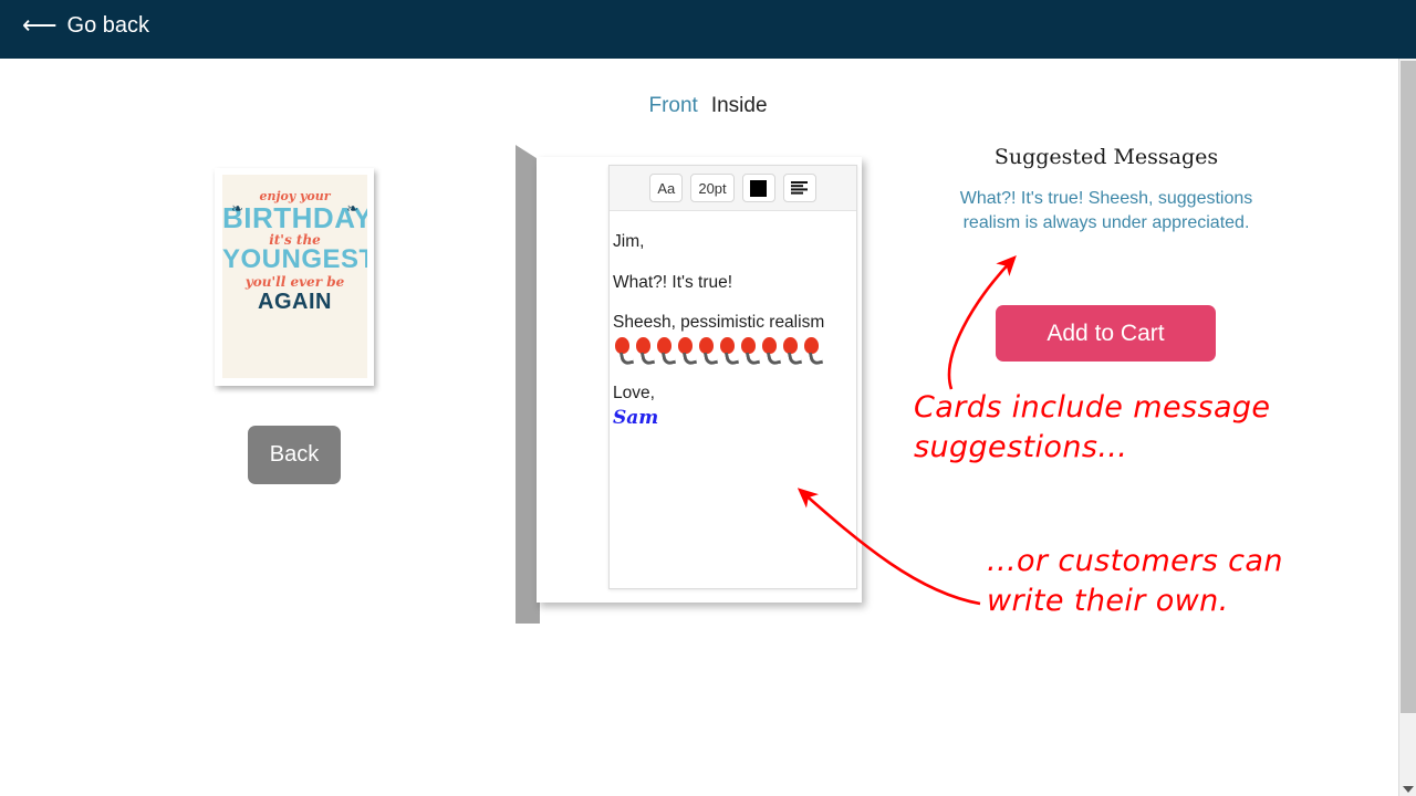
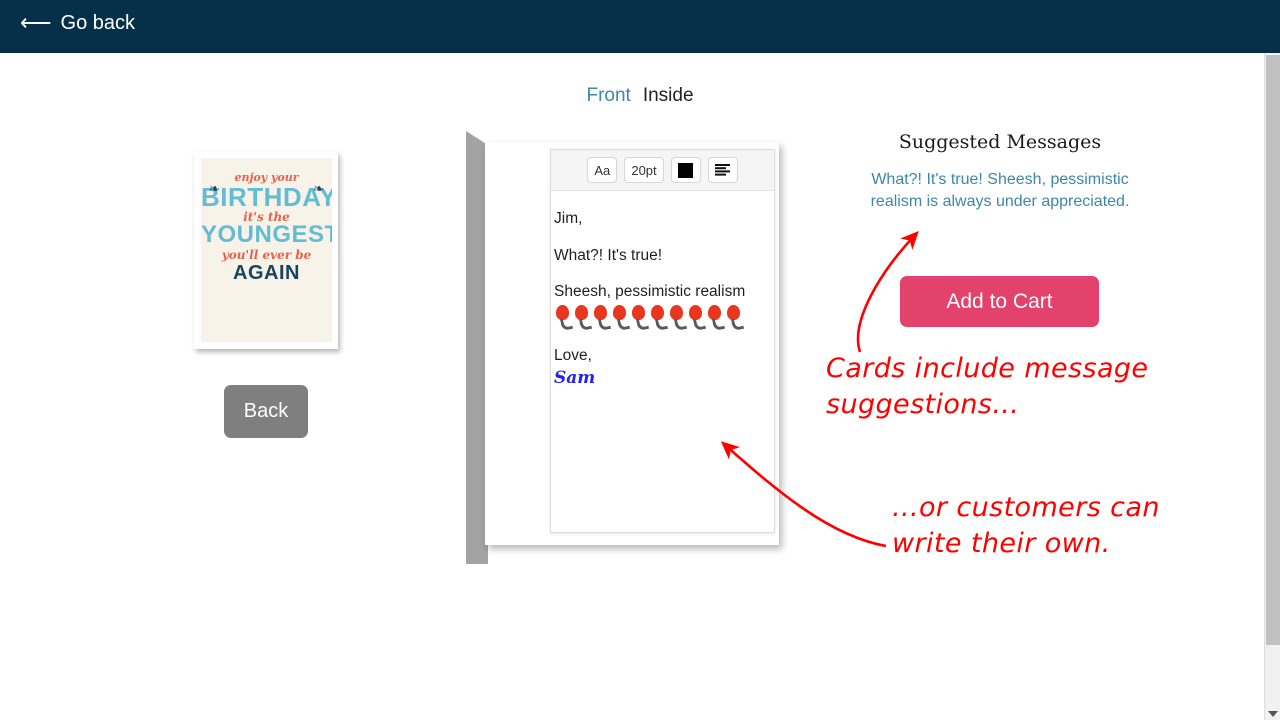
  ⟵
  Go back
  Front Inside
  ❧
  ❧
  enjoy your
  BIRTHDAY
  it's the
  YOUNGES
  you'll ever be
  AGAIN
  Back
  Aa
  20pt
  Jim,
  What?! It's true!
  Sheesh, pessimistic realism
  Love,
  Sam
  Suggested Messages
- What?! It's true! Sheesh, suggestions realism is always under appreciated.
+ What?! It's true! Sheesh, pessimistic realism is always under appreciated.
  Add to Cart
  Cards include message
  suggestions...
  ...or customers can
  write their own.
